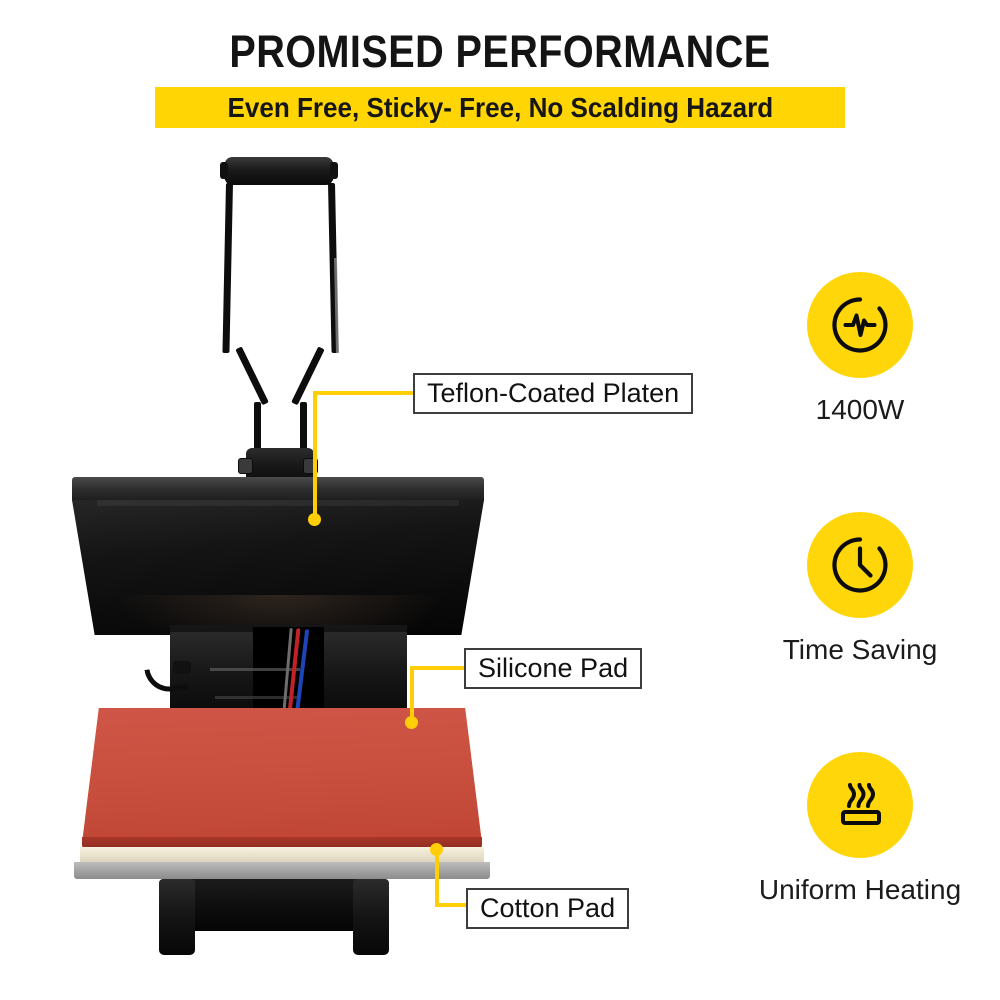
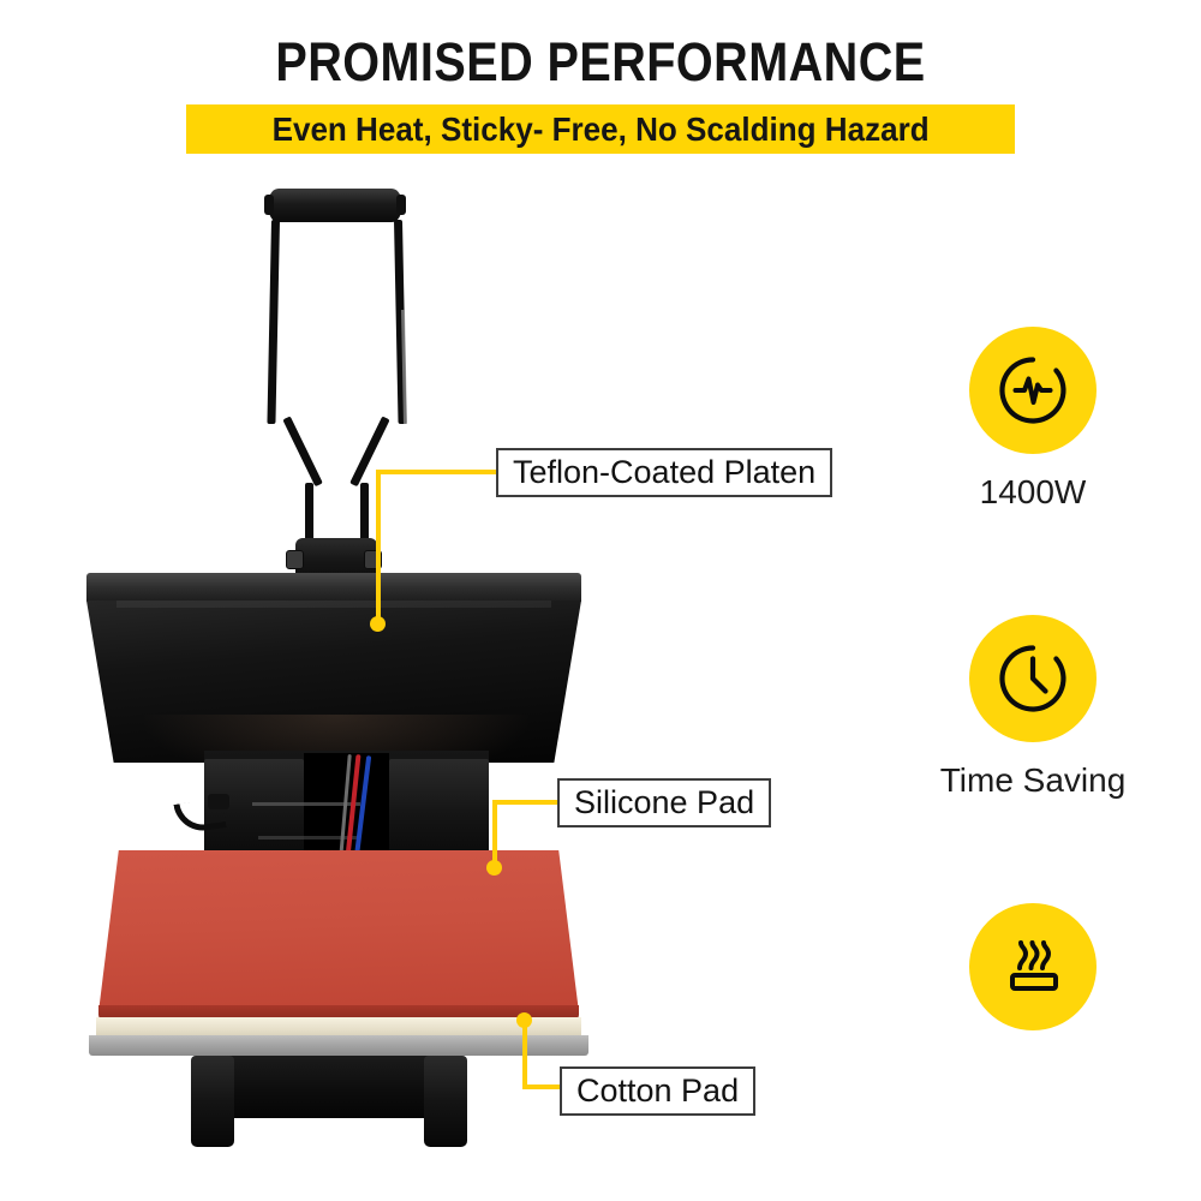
  PROMISED PERFORMANCE
- Even Free, Sticky- Free, No Scalding Hazard
+ Even Heat, Sticky- Free, No Scalding Hazard
  Teflon-Coated Platen
  Silicone Pad
  Cotton Pad
  1400W
  Time Saving
- Uniform Heating
